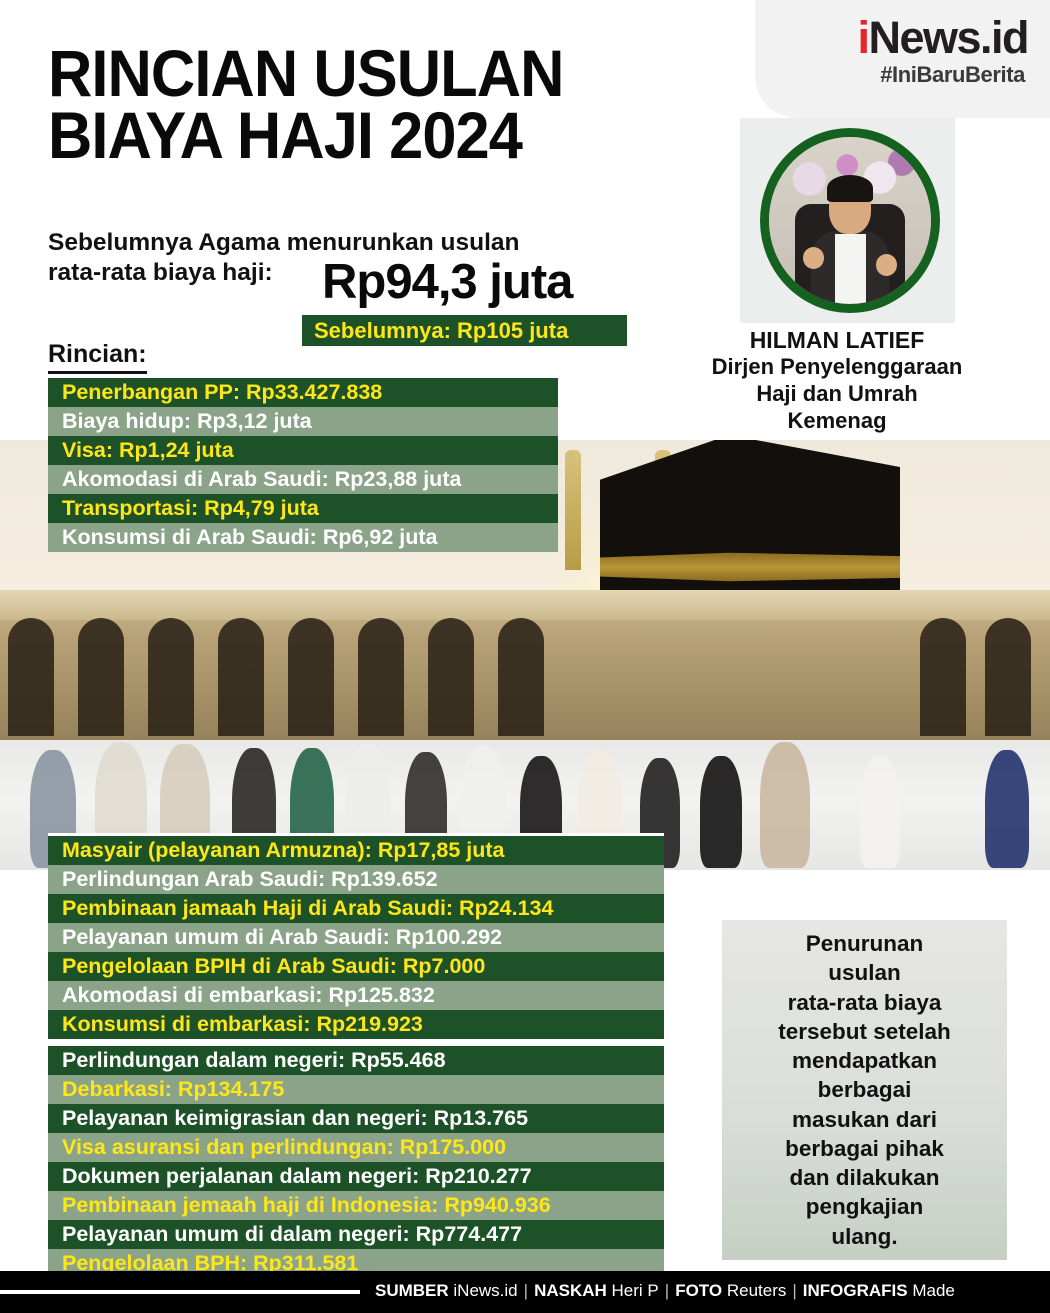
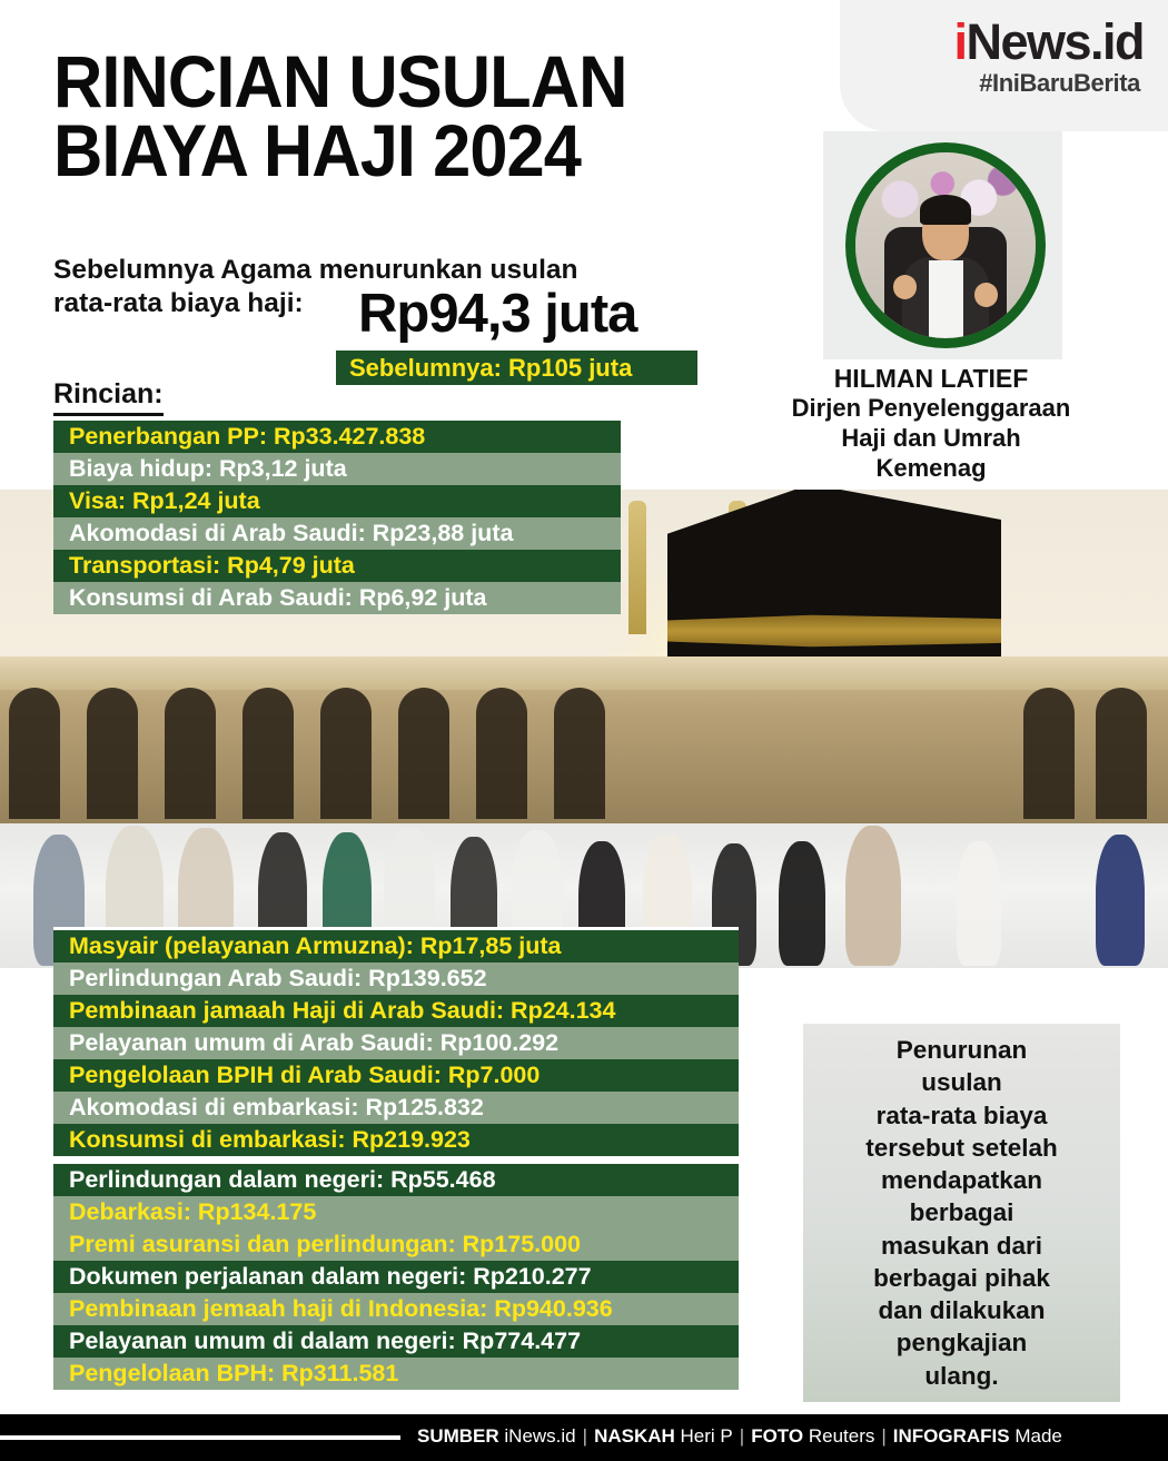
  iNews.id
  #IniBaruBerita
  RINCIAN USULAN
  BIAYA HAJI 2024
  Sebelumnya Agama menurunkan usulan rata-rata biaya haji:
  Rp94,3 juta
  Sebelumnya: Rp105 juta
  HILMAN LATIEF
  Dirjen Penyelenggaraan
  Haji dan Umrah
  Kemenag
  Rincian:
  Penerbangan PP: Rp33.427.838
  Biaya hidup: Rp3,12 juta
  Visa: Rp1,24 juta
  Akomodasi di Arab Saudi: Rp23,88 juta
  Transportasi: Rp4,79 juta
  Konsumsi di Arab Saudi: Rp6,92 juta
  Masyair (pelayanan Armuzna): Rp17,85 juta
  Perlindungan Arab Saudi: Rp139.652
  Pembinaan jamaah Haji di Arab Saudi: Rp24.134
  Pelayanan umum di Arab Saudi: Rp100.292
  Pengelolaan BPIH di Arab Saudi: Rp7.000
  Akomodasi di embarkasi: Rp125.832
  Konsumsi di embarkasi: Rp219.923
  Perlindungan dalam negeri: Rp55.468
  Debarkasi: Rp134.175
- Pelayanan keimigrasian dan negeri: Rp13.765
- Visa asuransi dan perlindungan: Rp175.000
+ Premi asuransi dan perlindungan: Rp175.000
  Dokumen perjalanan dalam negeri: Rp210.277
  Pembinaan jemaah haji di Indonesia: Rp940.936
  Pelayanan umum di dalam negeri: Rp774.477
  Pengelolaan BPH: Rp311.581
  Penurunan
  usulan
  rata-rata biaya
  tersebut setelah
  mendapatkan
  berbagai
  masukan dari
  berbagai pihak
  dan dilakukan
  pengkajian
  ulang.
  SUMBER iNews.id | NASKAH Heri P | FOTO Reuters | INFOGRAFIS Made
